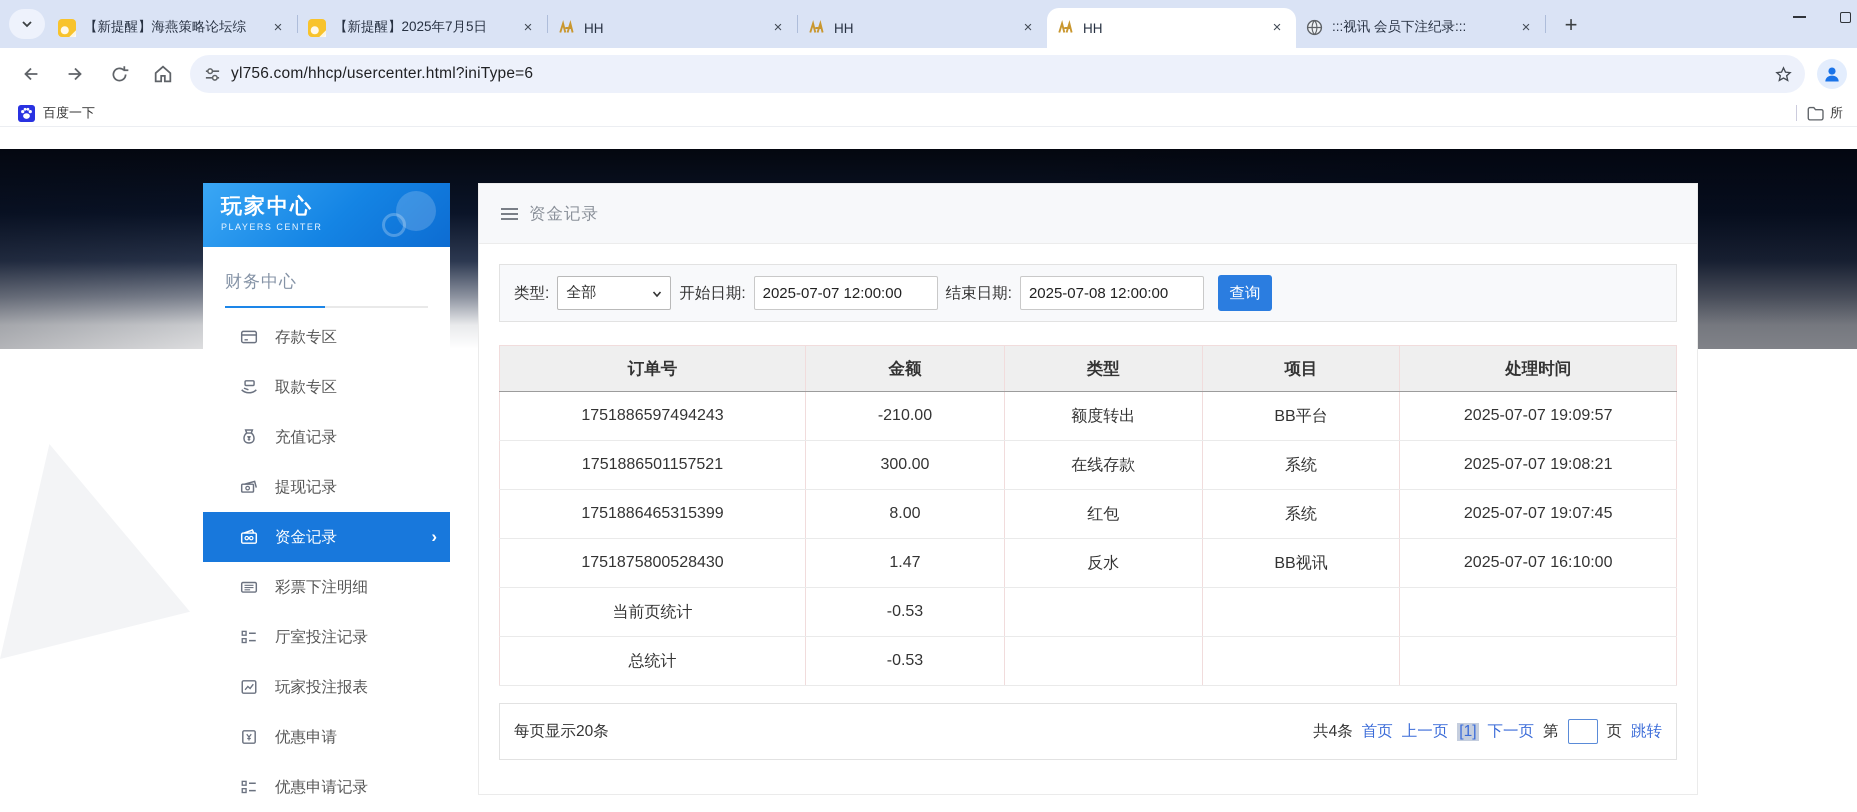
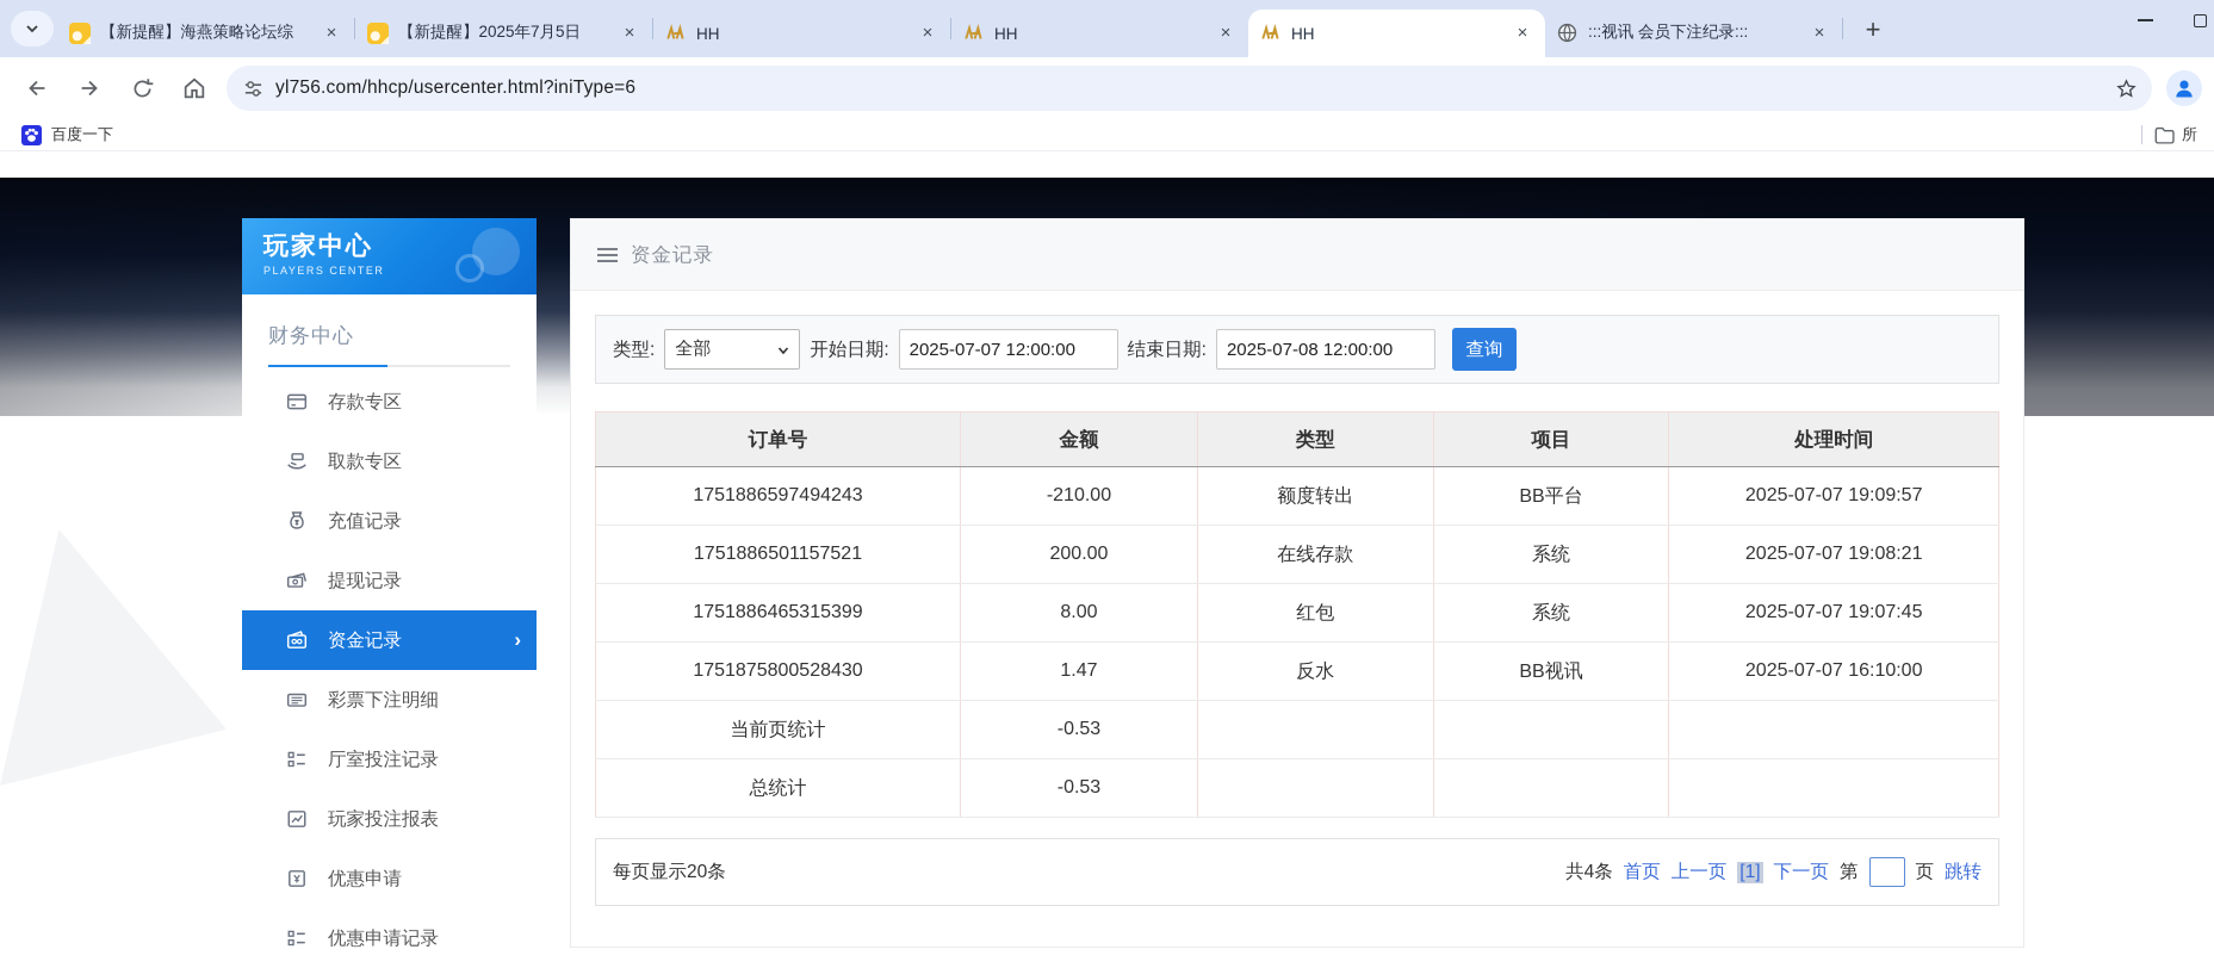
  【新提醒】海燕策略论坛综
  ×
  【新提醒】2025年7月5日
  ×
  HH
  ×
  HH
  ×
  HH
  ×
  :::视讯 会员下注纪录:::
  ×
  +
  yl756.com/hhcp/usercenter.html?iniType=6
  百度一下
  所
  玩家中心
  PLAYERS CENTER
  财务中心
  存款专区
  取款专区
  充值记录
  提现记录
  资金记录
  ›
  彩票下注明细
  厅室投注记录
  玩家投注报表
  优惠申请
  优惠申请记录
  资金记录
  类型:
  全部
  开始日期:
  2025-07-07 12:00:00
  结束日期:
  2025-07-08 12:00:00
  查询
  订单号	金额	类型	项目	处理时间
  1751886597494243	-210.00	额度转出	BB平台	2025-07-07 19:09:57
- 1751886501157521	300.00	在线存款	系统	2025-07-07 19:08:21
+ 1751886501157521	200.00	在线存款	系统	2025-07-07 19:08:21
  1751886465315399	8.00	红包	系统	2025-07-07 19:07:45
  1751875800528430	1.47	反水	BB视讯	2025-07-07 16:10:00
  当前页统计	-0.53
  总统计	-0.53
  每页显示20条
  共4条
  首页
  上一页
  [1]
  下一页
  第
  页
  跳转
